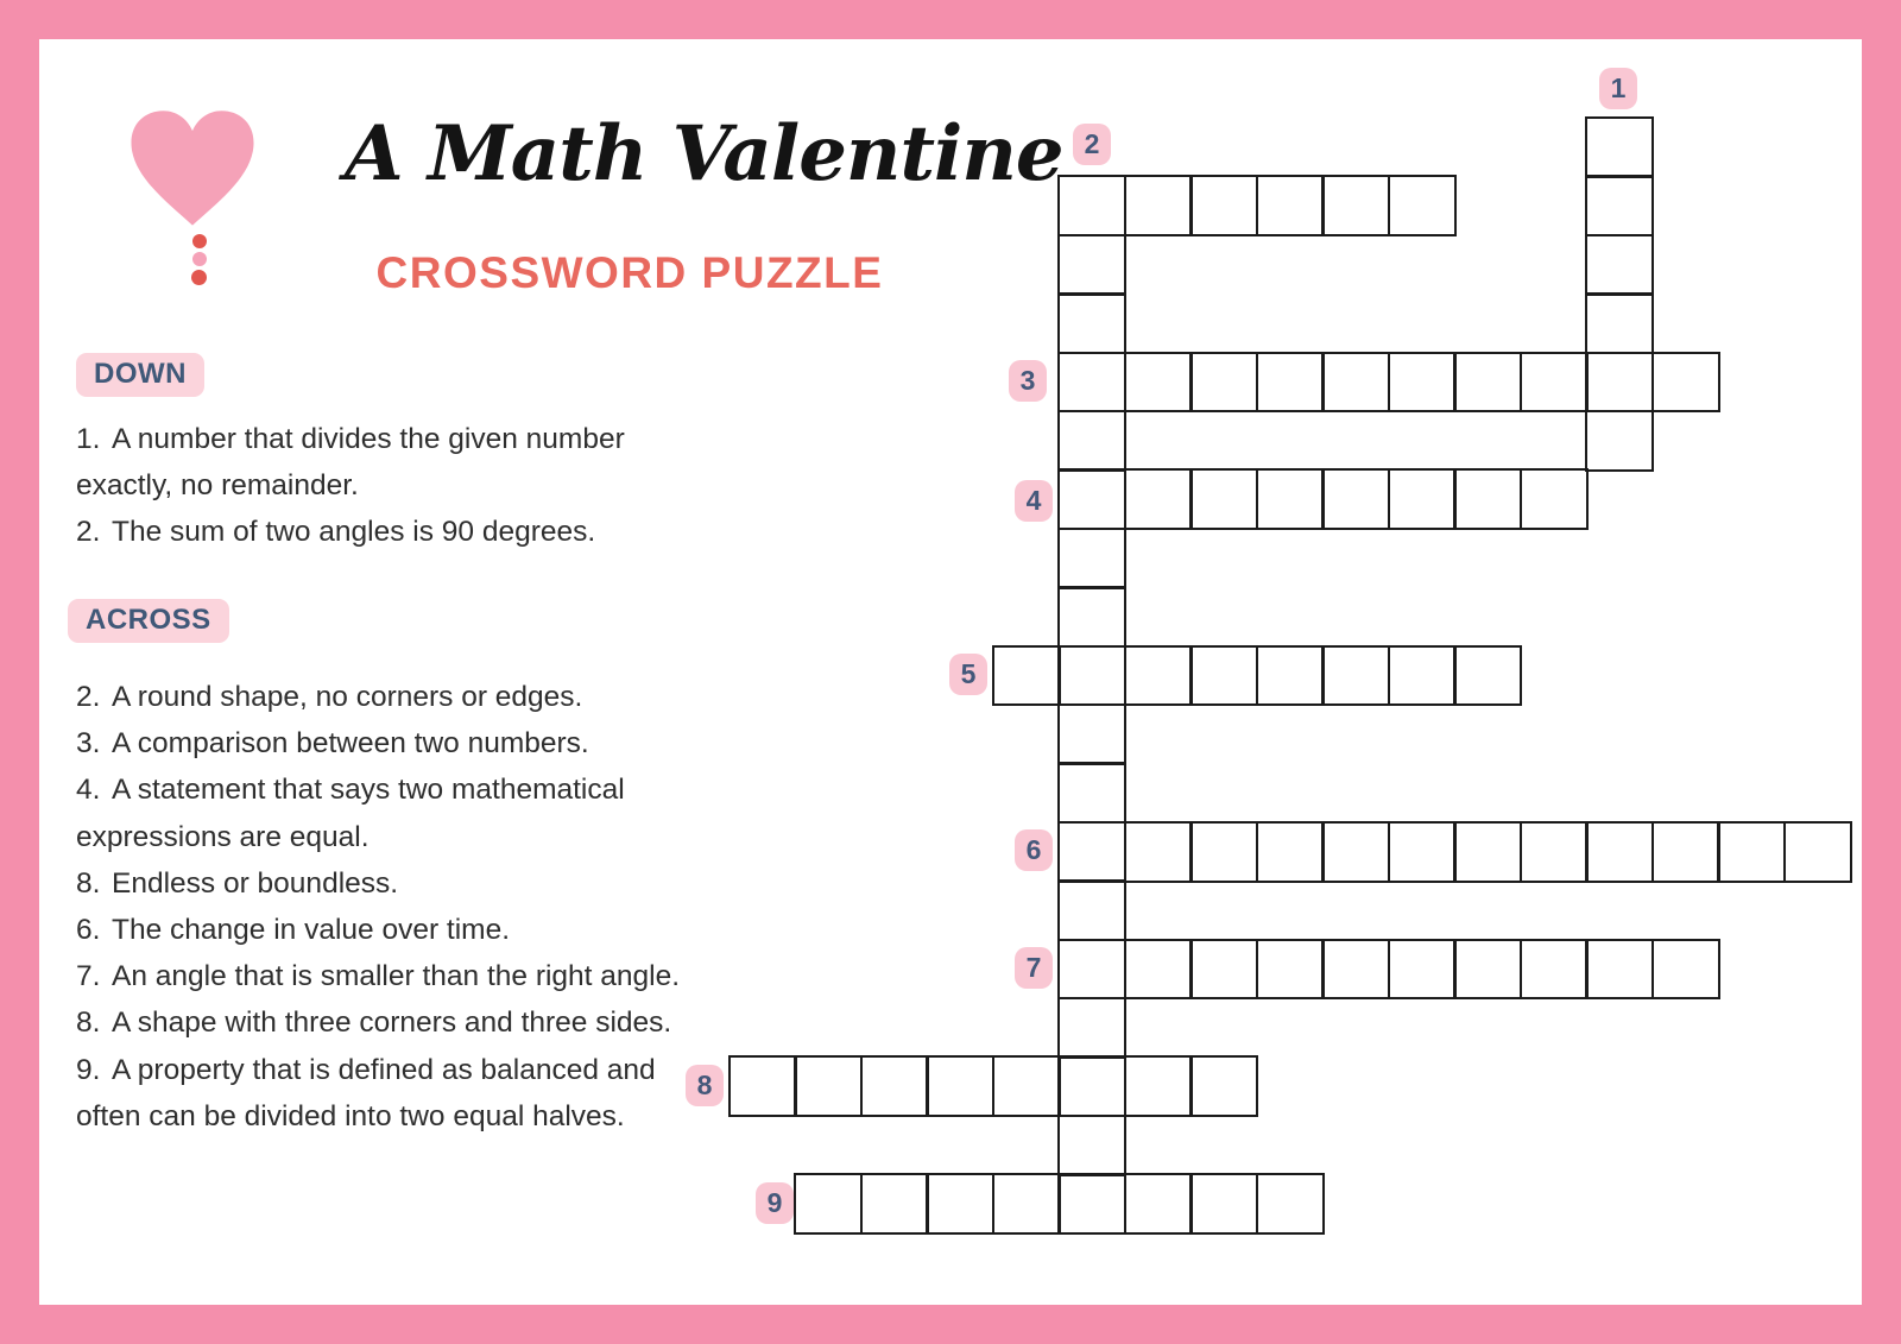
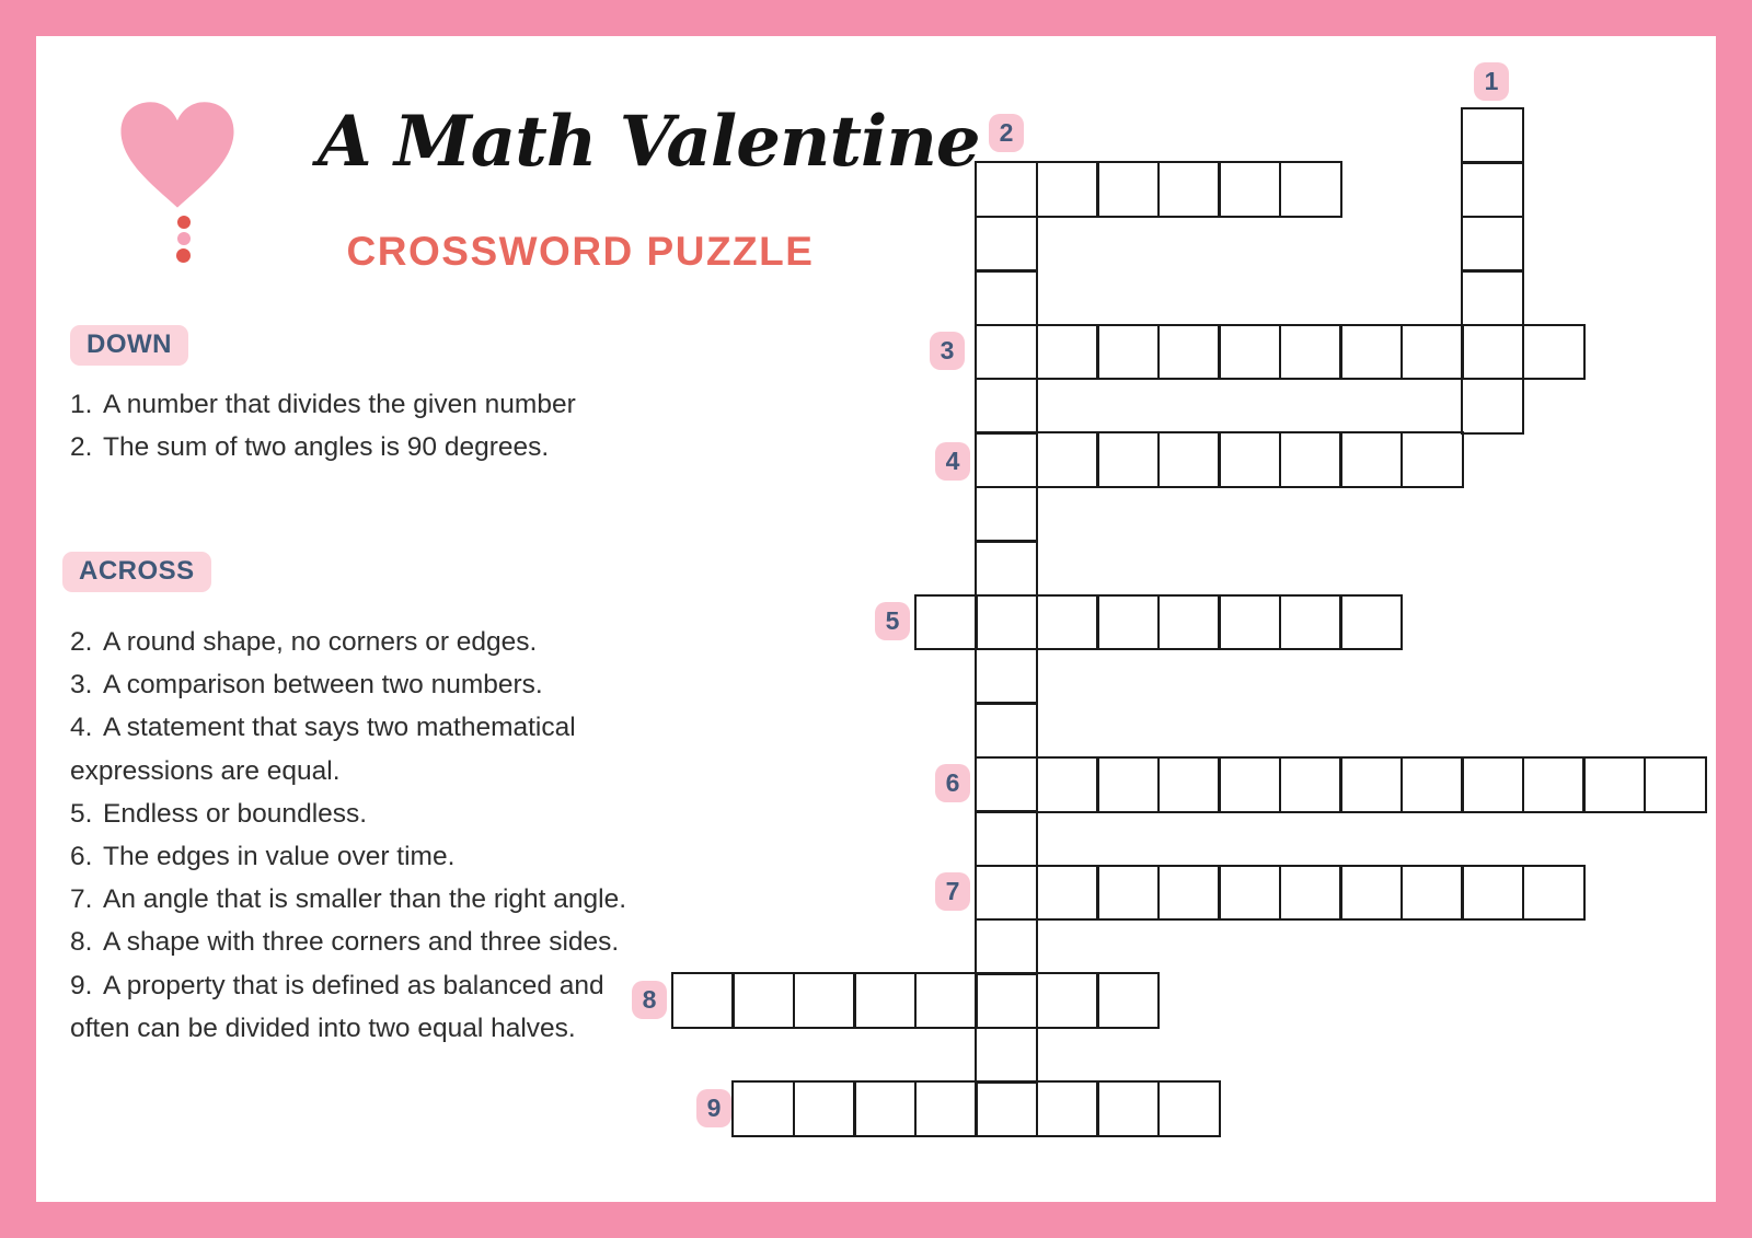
  A Math Valentine
  CROSSWORD PUZZLE
  DOWN
  1. A number that divides the given number
- exactly, no remainder.
  2. The sum of two angles is 90 degrees.
  ACROSS
  2. A round shape, no corners or edges.
  3. A comparison between two numbers.
  4. A statement that says two mathematical
  expressions are equal.
- 8. Endless or boundless.
+ 5. Endless or boundless.
- 6. The change in value over time.
+ 6. The edges in value over time.
  7. An angle that is smaller than the right angle.
  8. A shape with three corners and three sides.
  9. A property that is defined as balanced and
  often can be divided into two equal halves.
  1
  2
  3
  4
  5
  6
  7
  8
  9
